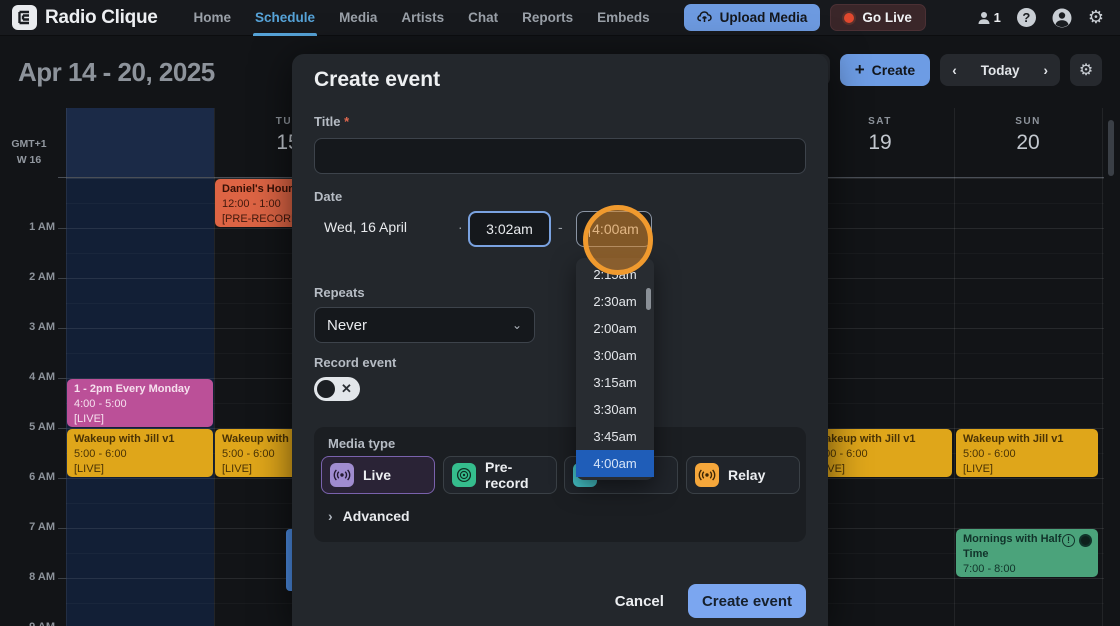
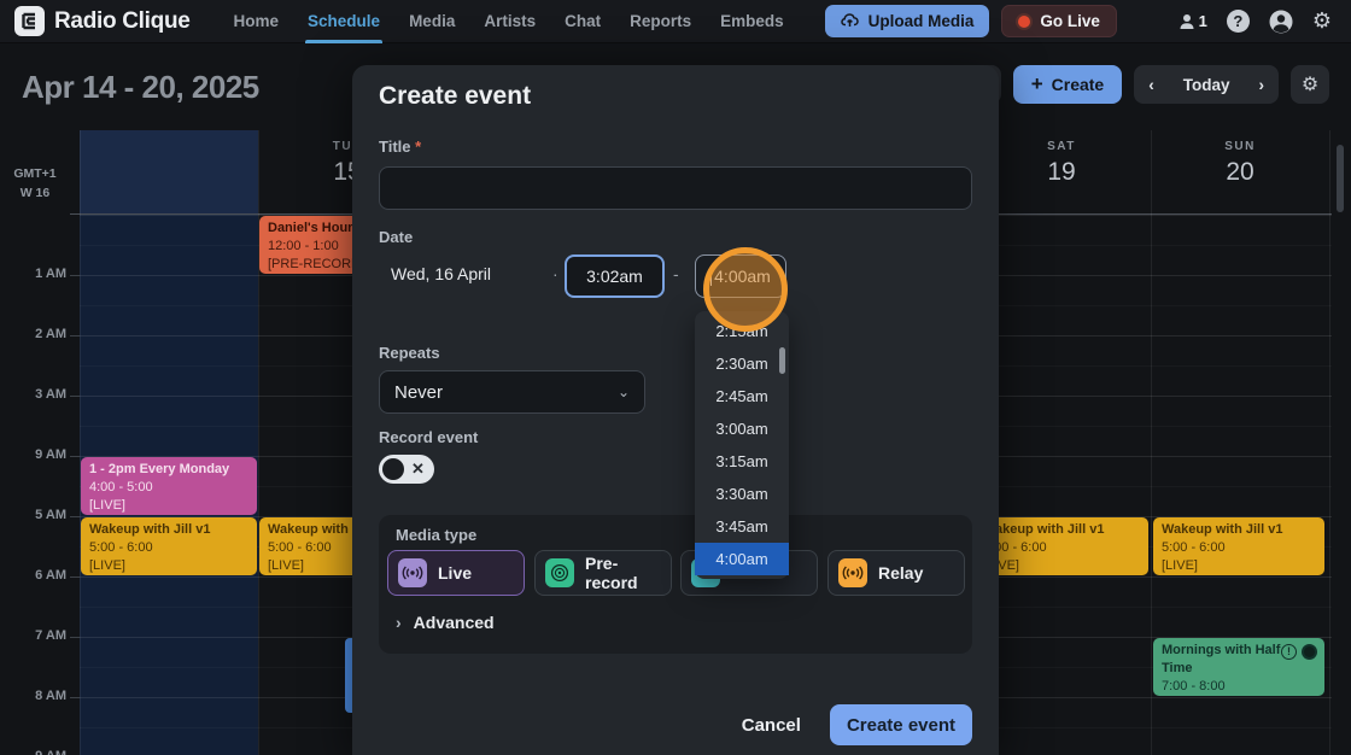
  Radio Clique
  Home
  Schedule
  Media
  Artists
  Chat
  Reports
  Embeds
  Upload Media
  Go Live
  1
  ?
  ⚙
  Apr 14 - 20, 2025
  +
  Create
  ‹
  Today
  ›
  ⚙
  SAT
  19
  SUN
  20
  GMT+1
  W 16
  1 AM
  2 AM
  3 AM
- 4 AM
+ 9 AM
  5 AM
  6 AM
  7 AM
  8 AM
  Daniel's Hour
  12:00 - 1:00
  [PRE-RECOR
  1 - 2pm Every Monday
  4:00 - 5:00
  [LIVE]
  Wakeup with Jill v1
  5:00 - 6:00
  [LIVE]
  5:00 - 6:00
  [LIVE]
  akeup with Jill v1
  Wakeup with Jill v1
  5:00 - 6:00
  [LIVE]
  Mornings with Half Time
  7:00 - 8:00
  !
  Create event
  Title *
  Date
  Wed, 16 April
  ·
  3:02am
  -
  4:00am
  Repeats
  Never
  ⌄
  Record event
  ✕
  Media type
  Live
  Pre-record
  Relay
  ›
  Advanced
  Cancel
  Create event
  2:15am
  2:30am
- 2:00am
+ 2:45am
  3:00am
  3:15am
  3:30am
  3:45am
  4:00am
